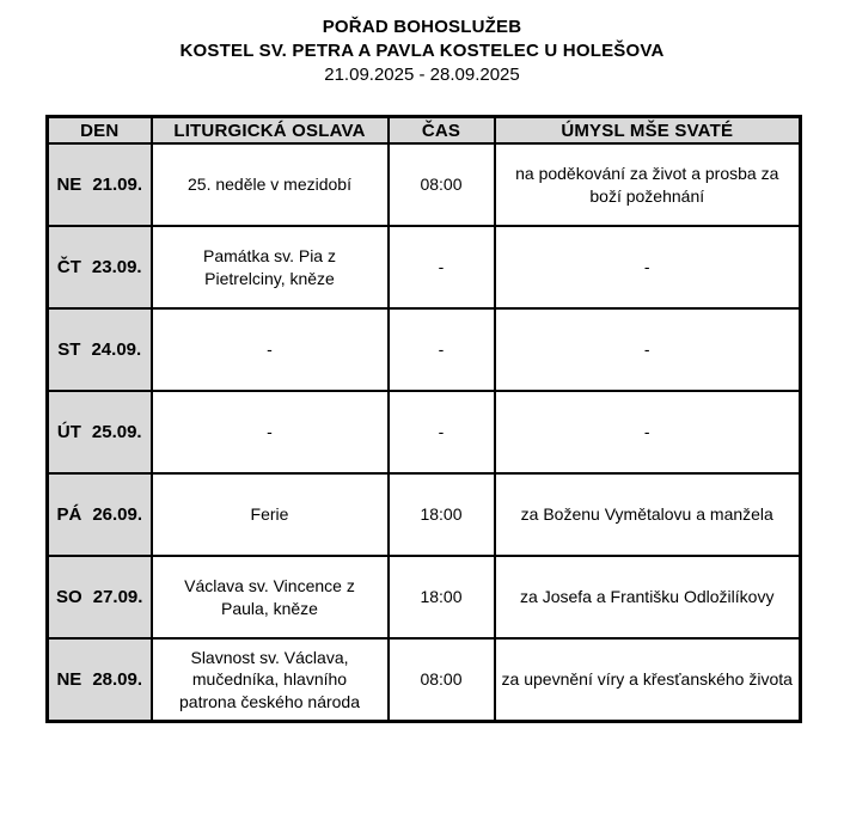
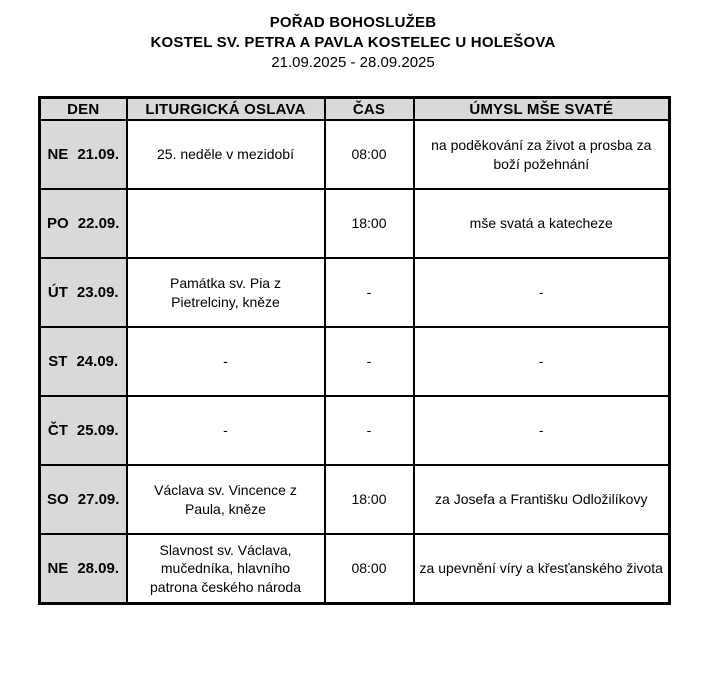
  POŘAD BOHOSLUŽEB
  KOSTEL SV. PETRA A PAVLA KOSTELEC U HOLEŠOVA
  21.09.2025 - 28.09.2025
  DEN	LITURGICKÁ OSLAVA	ČAS	ÚMYSL MŠE SVATÉ
  NE 21.09.	25. neděle v mezidobí	08:00	na poděkování za život a prosba za boží požehnání
+ PO 22.09.		18:00	mše svatá a katecheze
- ČT 23.09.	Památka sv. Pia z Pietrelciny, kněze	-	-
+ ÚT 23.09.	Památka sv. Pia z Pietrelciny, kněze	-	-
  ST 24.09.	-	-	-
- ÚT 25.09.	-	-	-
+ ČT 25.09.	-	-	-
- PÁ 26.09.	Ferie	18:00	za Boženu Vymětalovu a manžela
  SO 27.09.	Václava sv. Vincence z Paula, kněze	18:00	za Josefa a Františku Odložilíkovy
  NE 28.09.	Slavnost sv. Václava, mučedníka, hlavního patrona českého národa	08:00	za upevnění víry a křesťanského života
